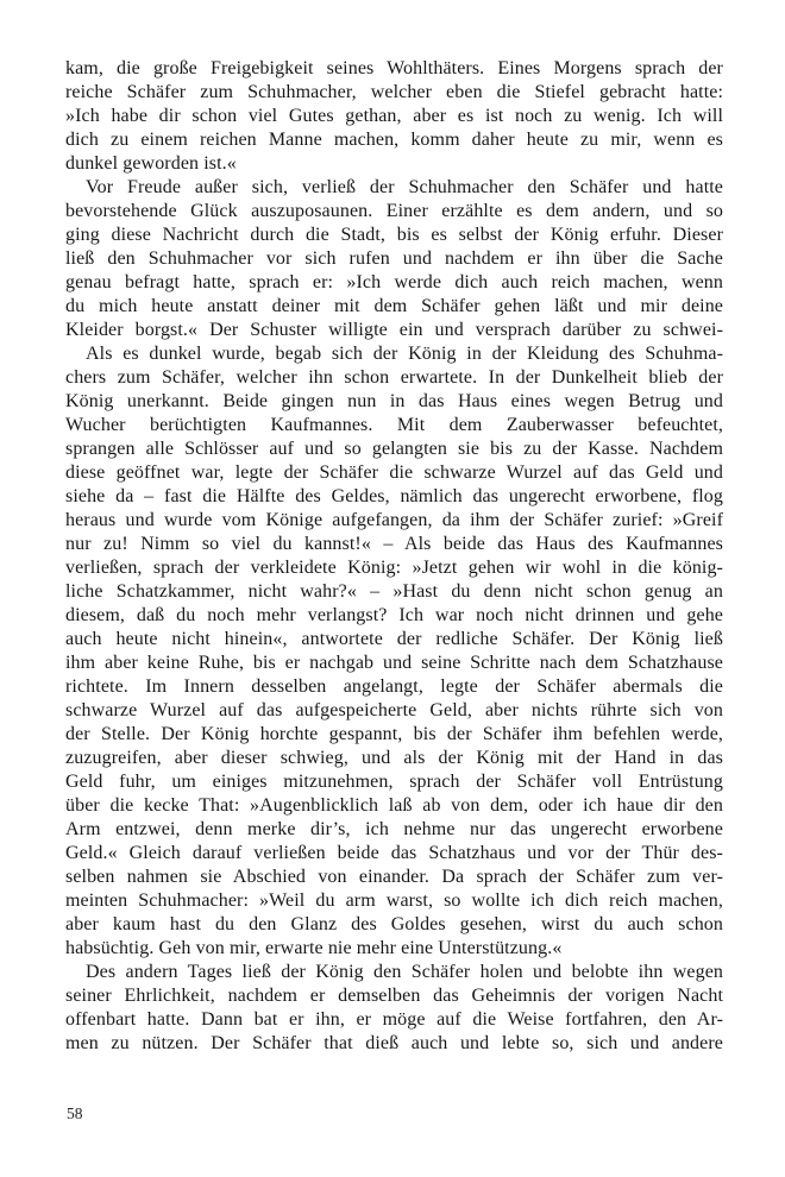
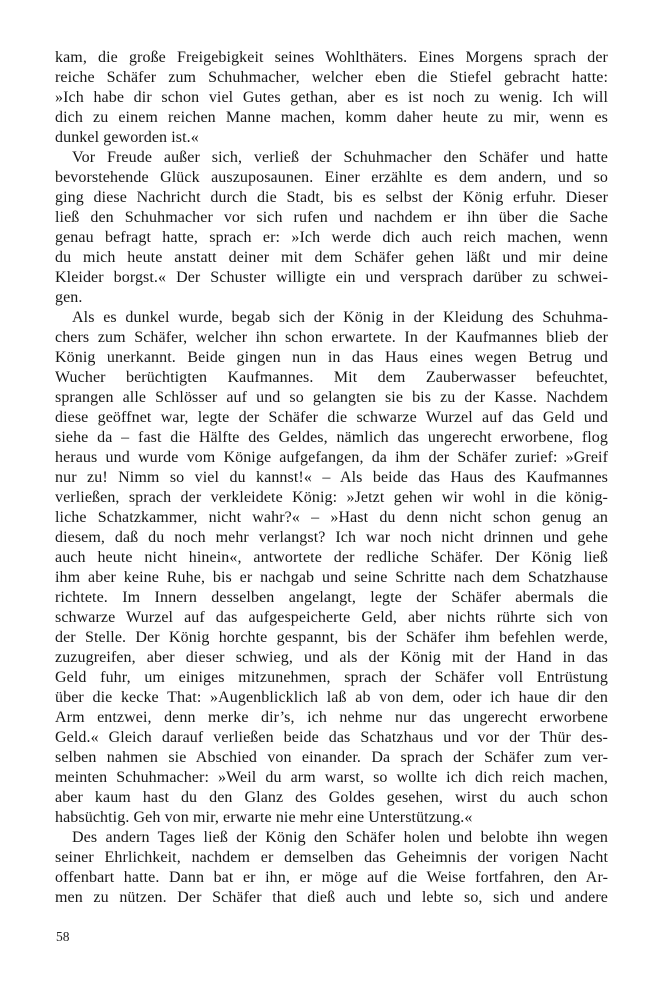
  kam, die große Freigebigkeit seines Wohlthäters. Eines Morgens sprach der
  reiche Schäfer zum Schuhmacher, welcher eben die Stiefel gebracht hatte:
  »Ich habe dir schon viel Gutes gethan, aber es ist noch zu wenig. Ich will
  dich zu einem reichen Manne machen, komm daher heute zu mir, wenn es
  dunkel geworden ist.«
  Vor Freude außer sich, verließ der Schuhmacher den Schäfer und hatte
  bevorstehende Glück auszuposaunen. Einer erzählte es dem andern, und so
  ging diese Nachricht durch die Stadt, bis es selbst der König erfuhr. Dieser
  ließ den Schuhmacher vor sich rufen und nachdem er ihn über die Sache
  genau befragt hatte, sprach er: »Ich werde dich auch reich machen, wenn
  du mich heute anstatt deiner mit dem Schäfer gehen läßt und mir deine
  Kleider borgst.« Der Schuster willigte ein und versprach darüber zu schwei-
+ gen.
  Als es dunkel wurde, begab sich der König in der Kleidung des Schuhma-
- chers zum Schäfer, welcher ihn schon erwartete. In der Dunkelheit blieb der
+ chers zum Schäfer, welcher ihn schon erwartete. In der Kaufmannes blieb der
  König unerkannt. Beide gingen nun in das Haus eines wegen Betrug und
  Wucher berüchtigten Kaufmannes. Mit dem Zauberwasser befeuchtet,
  sprangen alle Schlösser auf und so gelangten sie bis zu der Kasse. Nachdem
  diese geöffnet war, legte der Schäfer die schwarze Wurzel auf das Geld und
  siehe da – fast die Hälfte des Geldes, nämlich das ungerecht erworbene, flog
  heraus und wurde vom Könige aufgefangen, da ihm der Schäfer zurief: »Greif
  nur zu! Nimm so viel du kannst!« – Als beide das Haus des Kaufmannes
  verließen, sprach der verkleidete König: »Jetzt gehen wir wohl in die könig-
  liche Schatzkammer, nicht wahr?« – »Hast du denn nicht schon genug an
  diesem, daß du noch mehr verlangst? Ich war noch nicht drinnen und gehe
  auch heute nicht hinein«, antwortete der redliche Schäfer. Der König ließ
  ihm aber keine Ruhe, bis er nachgab und seine Schritte nach dem Schatzhause
  richtete. Im Innern desselben angelangt, legte der Schäfer abermals die
  schwarze Wurzel auf das aufgespeicherte Geld, aber nichts rührte sich von
  der Stelle. Der König horchte gespannt, bis der Schäfer ihm befehlen werde,
  zuzugreifen, aber dieser schwieg, und als der König mit der Hand in das
  Geld fuhr, um einiges mitzunehmen, sprach der Schäfer voll Entrüstung
  über die kecke That: »Augenblicklich laß ab von dem, oder ich haue dir den
  Arm entzwei, denn merke dir’s, ich nehme nur das ungerecht erworbene
  Geld.« Gleich darauf verließen beide das Schatzhaus und vor der Thür des-
  selben nahmen sie Abschied von einander. Da sprach der Schäfer zum ver-
  meinten Schuhmacher: »Weil du arm warst, so wollte ich dich reich machen,
  aber kaum hast du den Glanz des Goldes gesehen, wirst du auch schon
  habsüchtig. Geh von mir, erwarte nie mehr eine Unterstützung.«
  Des andern Tages ließ der König den Schäfer holen und belobte ihn wegen
  seiner Ehrlichkeit, nachdem er demselben das Geheimnis der vorigen Nacht
  offenbart hatte. Dann bat er ihn, er möge auf die Weise fortfahren, den Ar-
  men zu nützen. Der Schäfer that dieß auch und lebte so, sich und andere
  58
